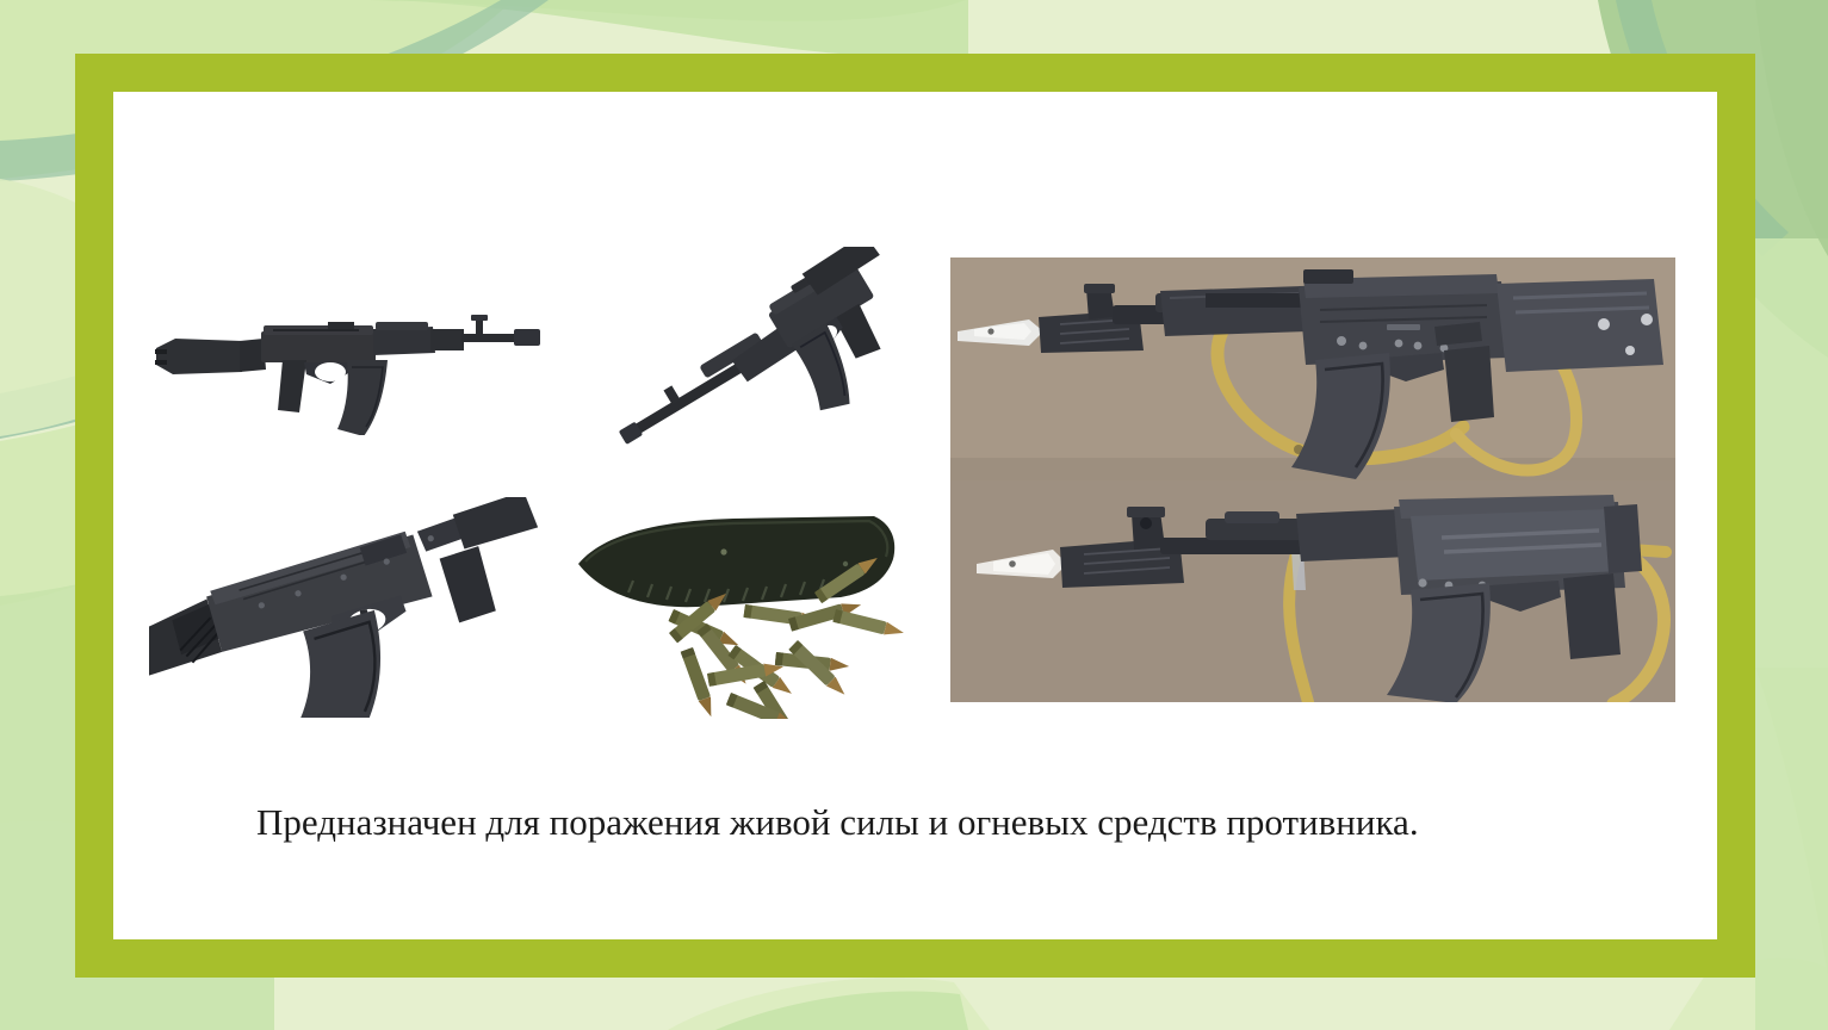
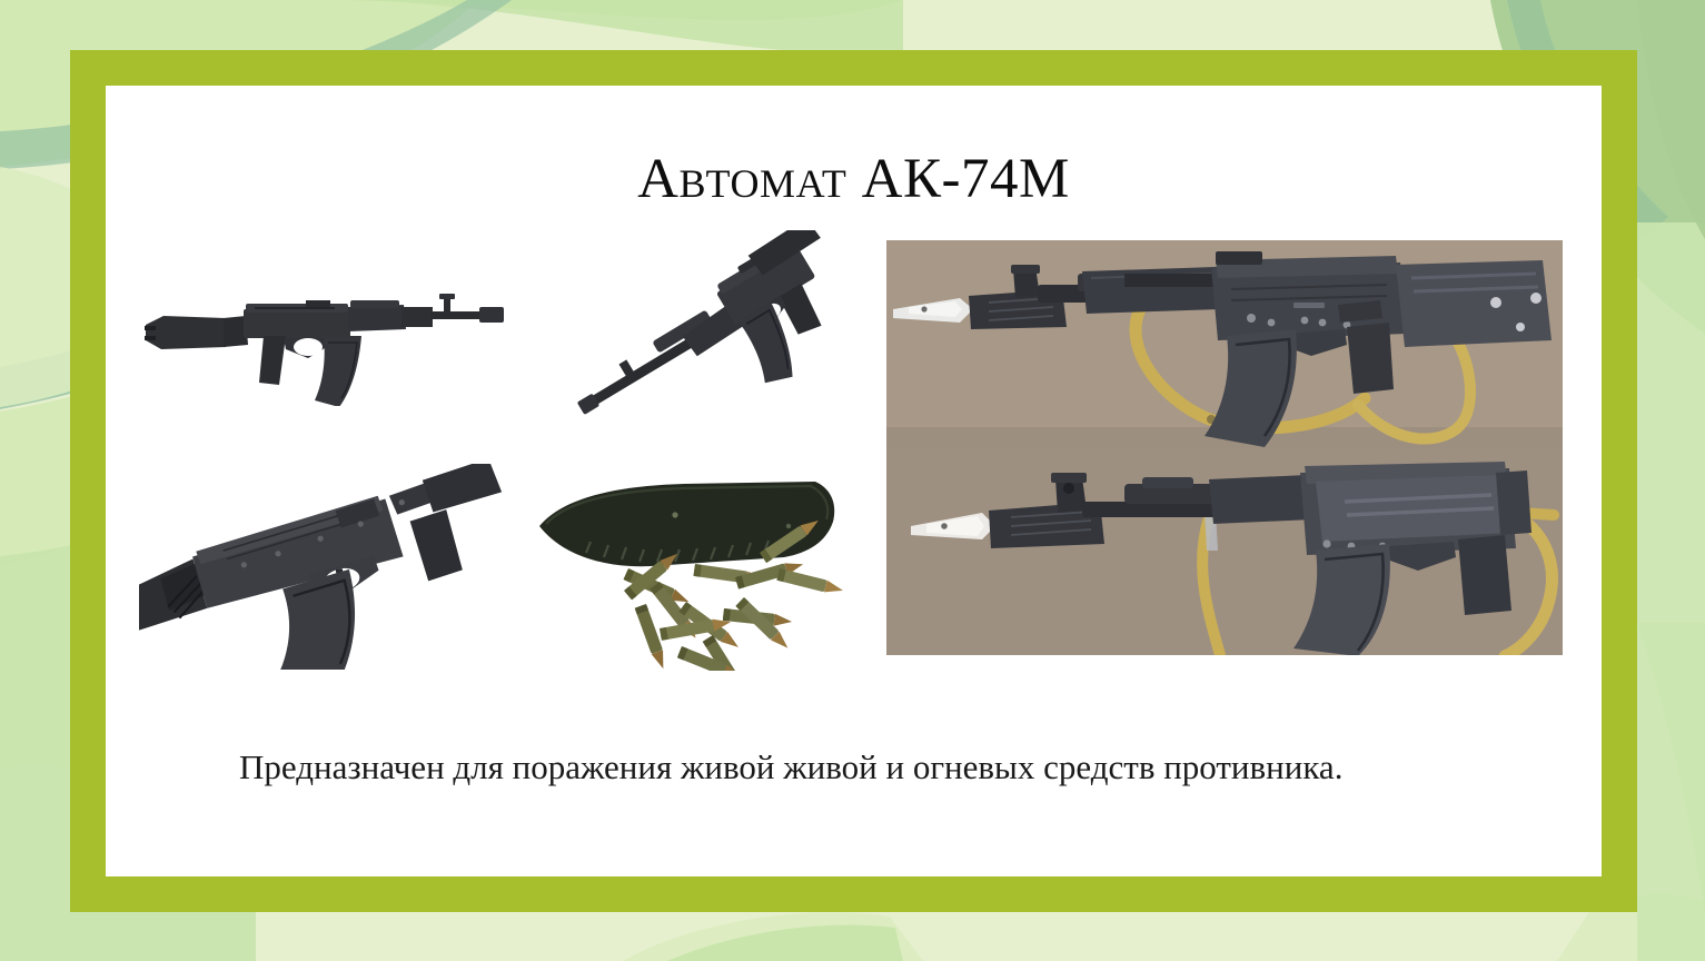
+ Автомат АК-74М
- Предназначен для поражения живой силы и огневых средств противника.
+ Предназначен для поражения живой живой и огневых средств противника.
